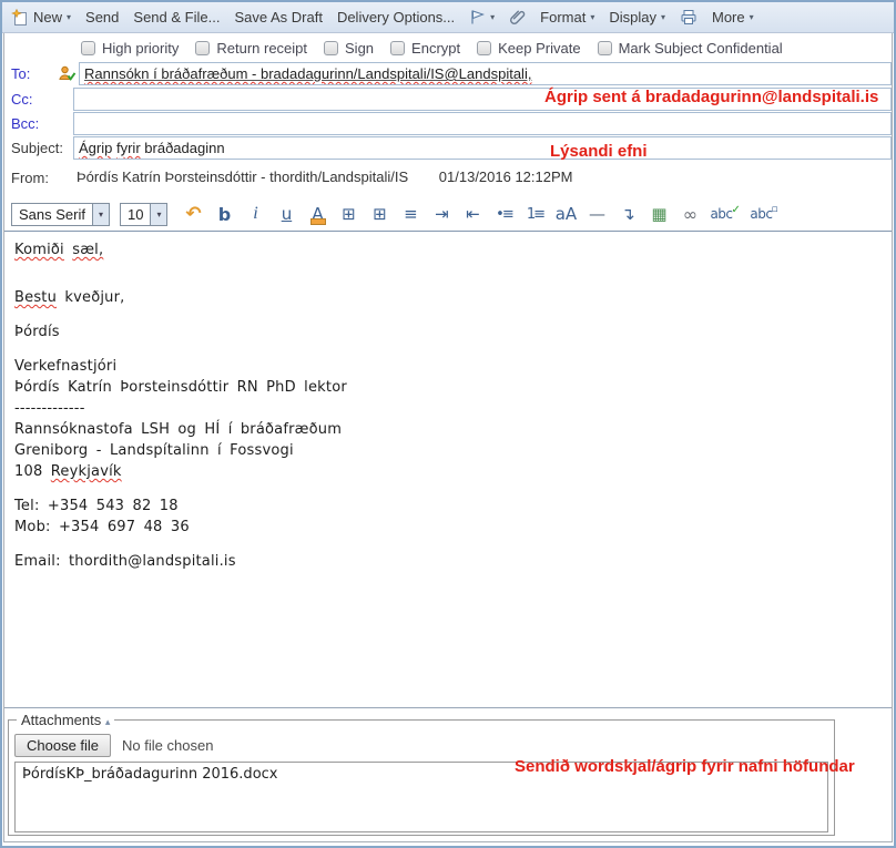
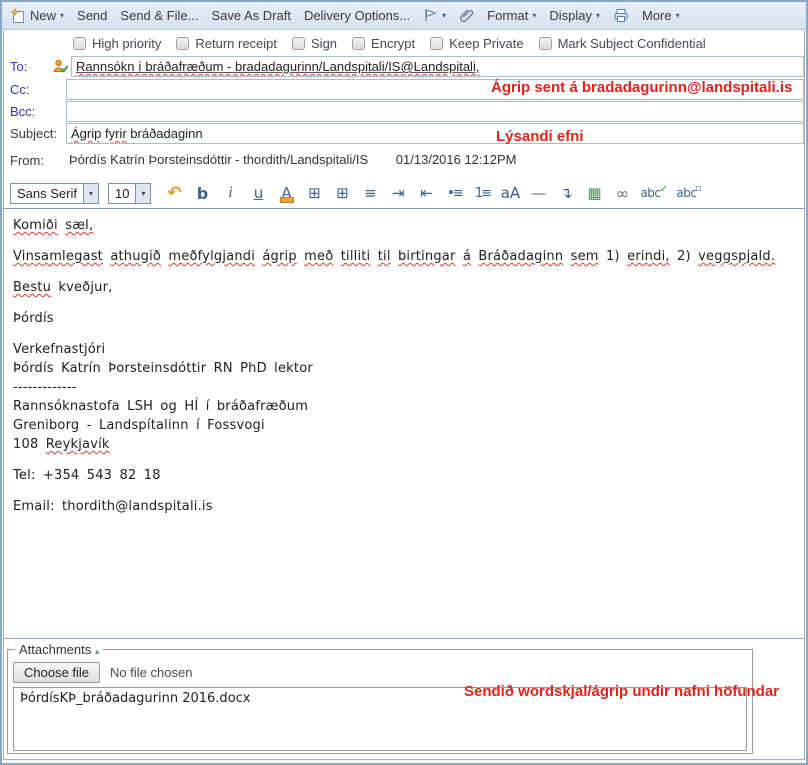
  New
  ▾
  Send
  Send & File...
  Save As Draft
  Delivery Options...
  ▾
  Format
  ▾
  Display
  ▾
  More
  ▾
  High priority
  Return receipt
  Sign
  Encrypt
  Keep Private
  Mark Subject Confidential
  To:
  Rannsókn í bráðafræðum - bradadagurinn/Landspitali/IS@Landspitali,
  Cc:
  Bcc:
  Subject:
  Ágrip fyrir bráðadaginn
  From:
  Þórdís Katrín Þorsteinsdóttir - thordith/Landspitali/IS 01/13/2016 12:12PM
  Sans Serif
  ▾
  10
  ▾
  ↶
  b
  i
  u
  A
  ⊞
  ⊞
  ≡
  ⇥
  ⇤
  •≡
  1≡
  aA
  —
  ↴
  ▦
  ∞
  abc
  abc
  Komiði sæl,
+ Vinsamlegast athugið meðfylgjandi ágrip með tilliti til birtingar á Bráðadaginn sem 1) erindi, 2) veggspjald.
  Bestu kveðjur,
  Þórdís
  Verkefnastjóri
  Þórdís Katrín Þorsteinsdóttir RN PhD lektor
  -------------
  Rannsóknastofa LSH og HÍ í bráðafræðum
  Greniborg - Landspítalinn í Fossvogi
  108 Reykjavík
  Tel: +354 543 82 18
- Mob: +354 697 48 36
  Email: thordith@landspitali.is
  Attachments ▴
  Choose file
  No file chosen
  ÞórdísKÞ_bráðadagurinn 2016.docx
  Ágrip sent á bradadagurinn@landspitali.is
  Lýsandi efni
- Sendið wordskjal/ágrip fyrir nafni höfundar
+ Sendið wordskjal/ágrip undir nafni höfundar
